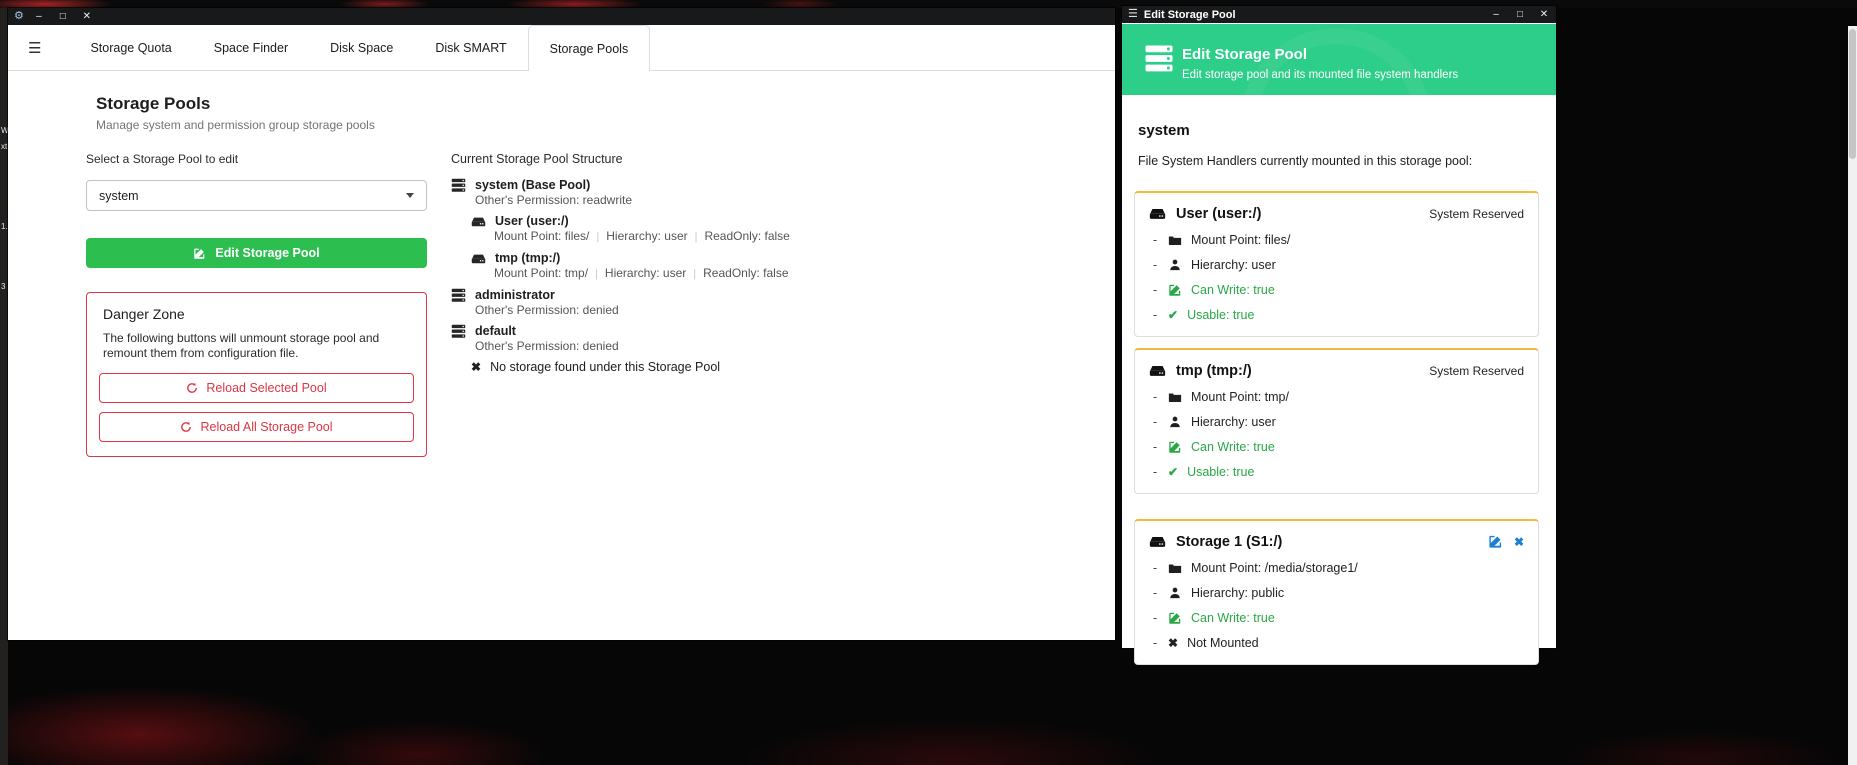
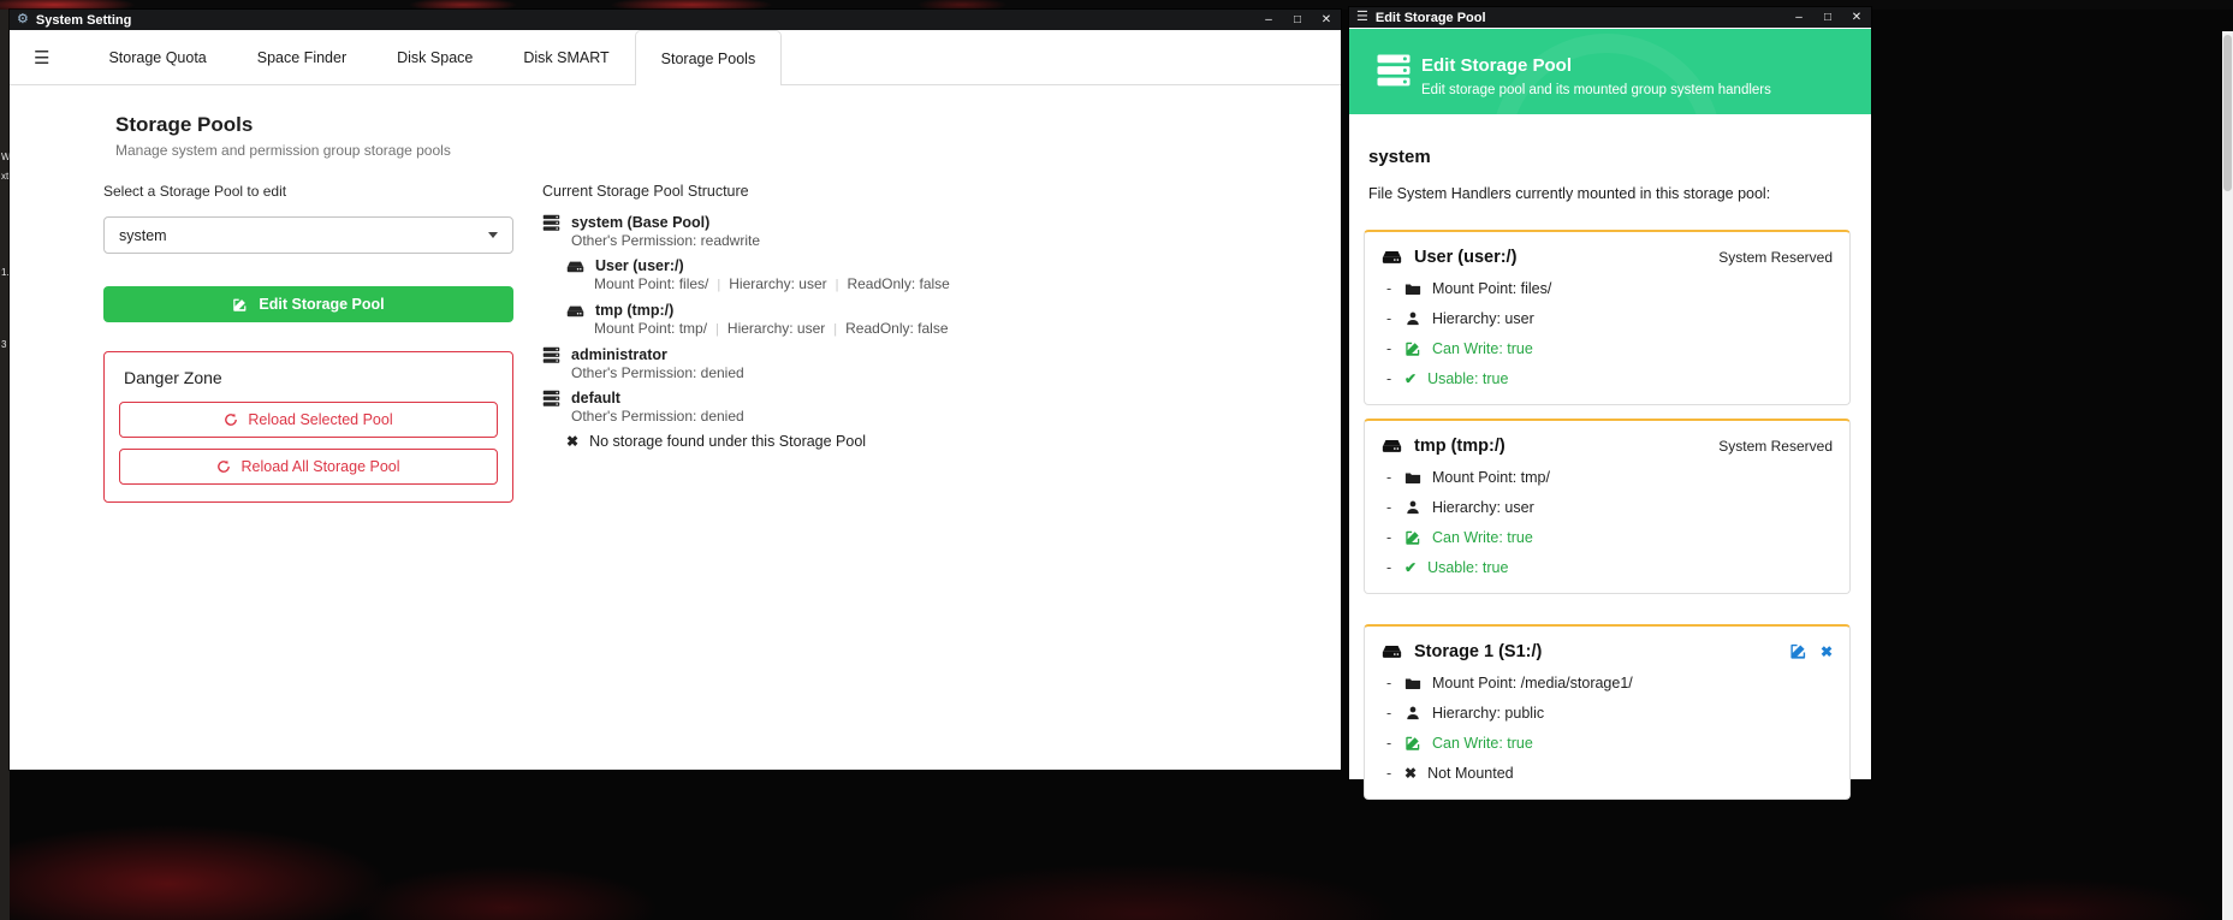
  W
  xt
  1.
  3
  ⚙
+ System Setting
  –
  □
  ✕
  ☰
  Storage Quota
  Space Finder
  Disk Space
  Disk SMART
  Storage Pools
  Storage Pools
  Manage system and permission group storage pools
  Select a Storage Pool to edit
  system
  Edit Storage Pool
  Danger Zone
- The following buttons will unmount storage pool and remount them from configuration file.
  Reload Selected Pool
  Reload All Storage Pool
  Current Storage Pool Structure
  system (Base Pool)
  Other's Permission: readwrite
  User (user:/)
  Mount Point: files/ Hierarchy: user ReadOnly: false
  tmp (tmp:/)
  Mount Point: tmp/ Hierarchy: user ReadOnly: false
  administrator
  Other's Permission: denied
  default
  Other's Permission: denied
  ✖
  No storage found under this Storage Pool
  ☰
  Edit Storage Pool
  –
  □
  ✕
  Edit Storage Pool
- Edit storage pool and its mounted file system handlers
+ Edit storage pool and its mounted group system handlers
  system
  File System Handlers currently mounted in this storage pool:
  User (user:/)
  System Reserved
  Mount Point: files/
  Hierarchy: user
  Can Write: true
  ✔
  Usable: true
  tmp (tmp:/)
  System Reserved
  Mount Point: tmp/
  Hierarchy: user
  Can Write: true
  ✔
  Usable: true
  Storage 1 (S1:/)
  ✖
  Mount Point: /media/storage1/
  Hierarchy: public
  Can Write: true
  ✖
  Not Mounted
